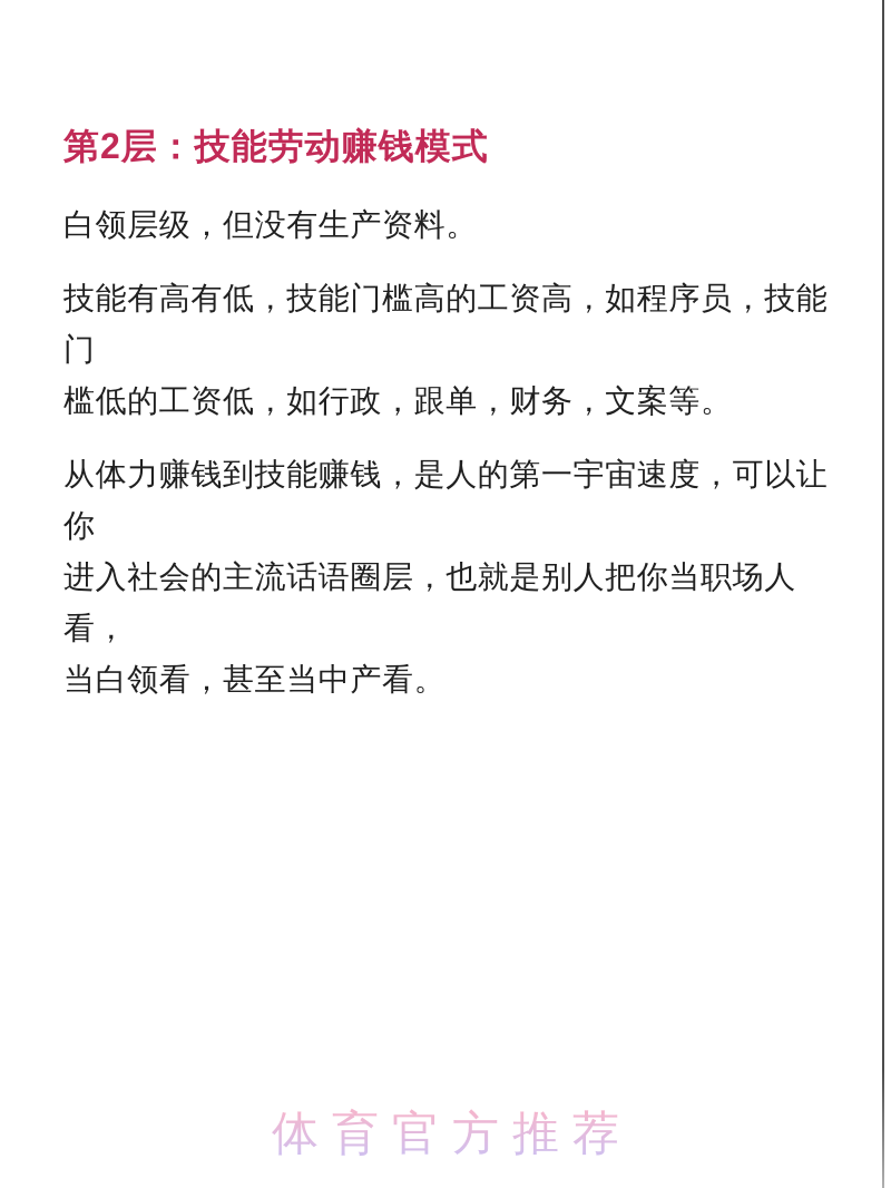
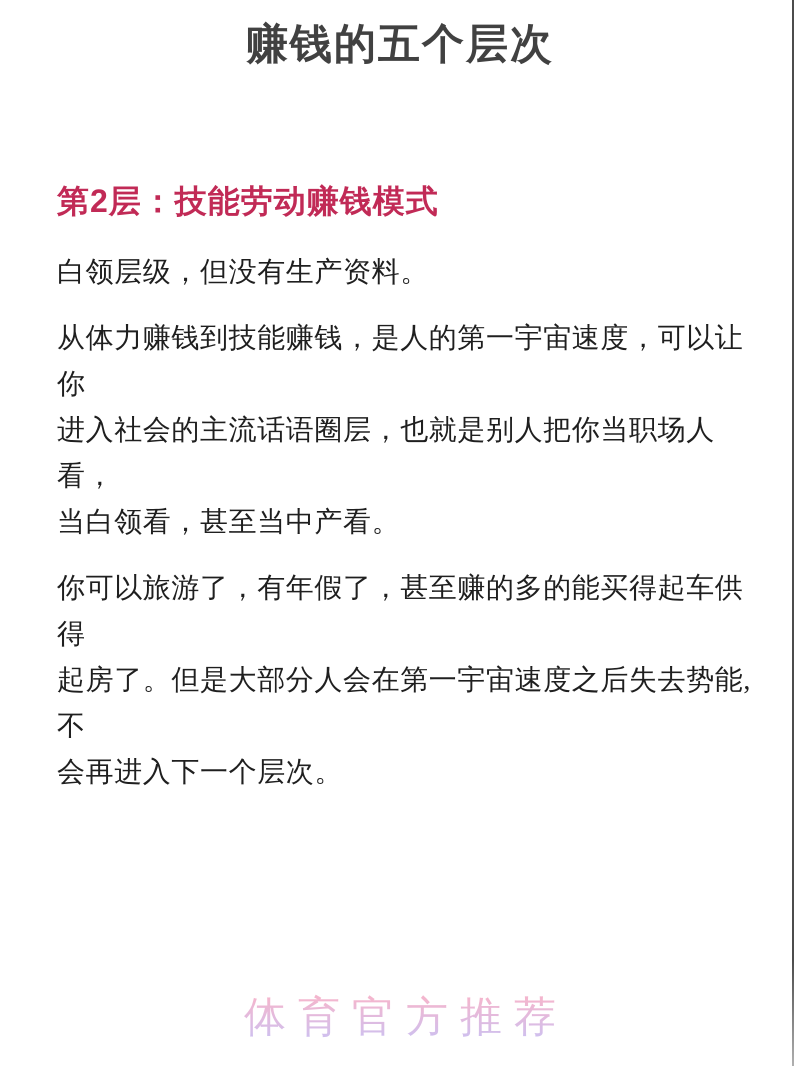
+ 赚钱的五个层次
  第2层：技能劳动赚钱模式
  白领层级，但没有生产资料。
- 技能有高有低，技能门槛高的工资高，如程序员，技能门
- 槛低的工资低，如行政，跟单，财务，文案等。
  从体力赚钱到技能赚钱，是人的第一宇宙速度，可以让你
  进入社会的主流话语圈层，也就是别人把你当职场人看，
  当白领看，甚至当中产看。
+ 你可以旅游了，有年假了，甚至赚的多的能买得起车供得
+ 起房了。但是大部分人会在第一宇宙速度之后失去势能,不
+ 会再进入下一个层次。
  体育官方推荐
